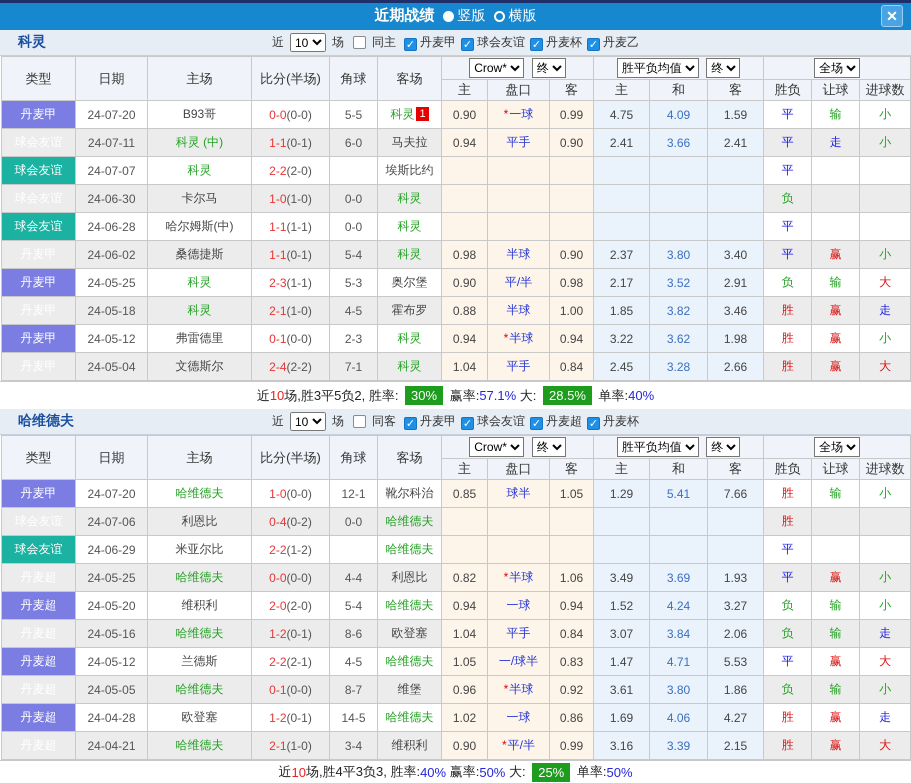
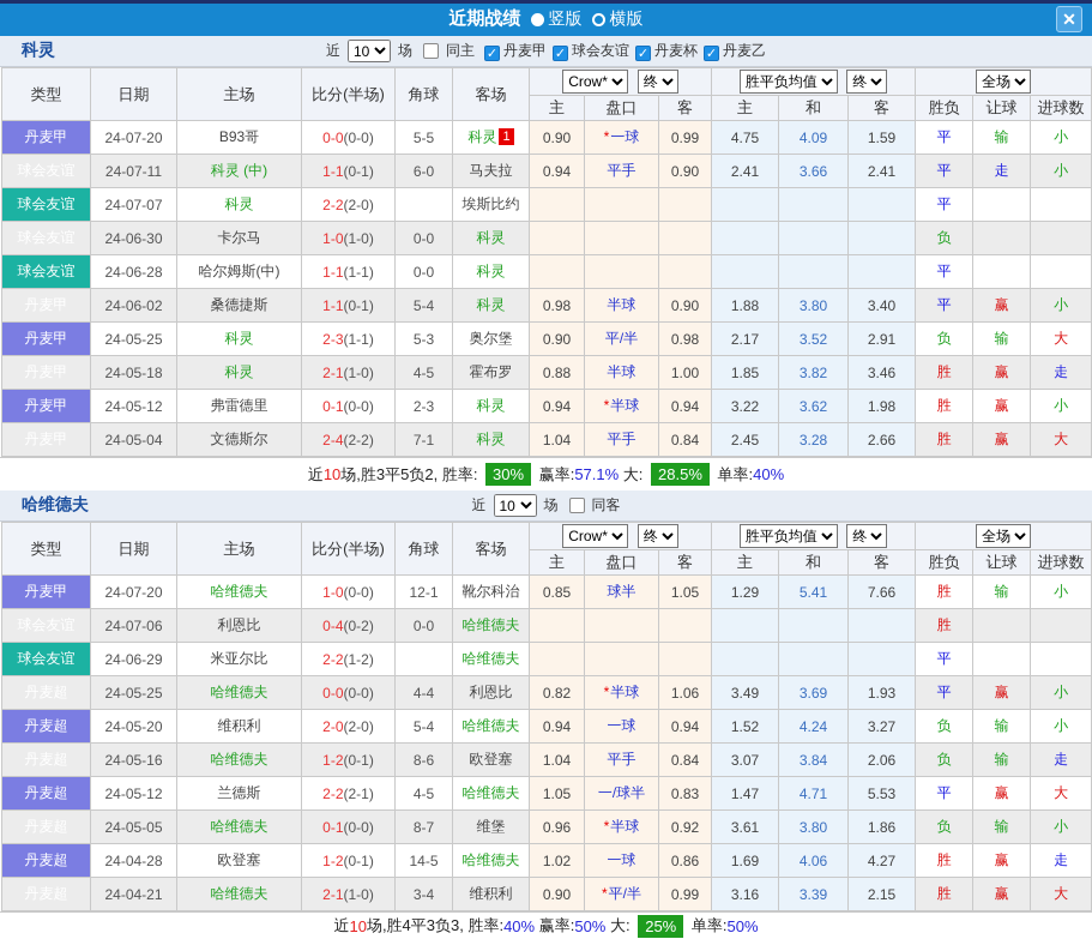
  近期战绩
  竖版
  横版
  ✕
  科灵
  近
  10
  场
  同主
  ✓ 丹麦甲 ✓ 球会友谊 ✓ 丹麦杯 ✓ 丹麦乙
  类型	日期	主场	比分(半场)	角球	客场	Crow* 终	胜平负均值 终	全场
  主	盘口	客	主	和	客	胜负	让球	进球数
  丹麦甲	24-07-20	B93哥	0-0(0-0)	5-5	科灵 1	0.90	*一球	0.99	4.75	4.09	1.59	平	输	小
  	24-07-11	科灵 (中)	1-1(0-1)	6-0	马夫拉	0.94	平手	0.90	2.41	3.66	2.41	平	走	小
  球会友谊	24-07-07	科灵	2-2(2-0)		埃斯比约							平
  	24-06-30	卡尔马	1-0(1-0)	0-0	科灵							负
  球会友谊	24-06-28	哈尔姆斯(中)	1-1(1-1)	0-0	科灵							平
- 	24-06-02	桑德捷斯	1-1(0-1)	5-4	科灵	0.98	半球	0.90	2.37	3.80	3.40	平	赢	小
+ 	24-06-02	桑德捷斯	1-1(0-1)	5-4	科灵	0.98	半球	0.90	1.88	3.80	3.40	平	赢	小
  丹麦甲	24-05-25	科灵	2-3(1-1)	5-3	奥尔堡	0.90	平/半	0.98	2.17	3.52	2.91	负	输	大
  	24-05-18	科灵	2-1(1-0)	4-5	霍布罗	0.88	半球	1.00	1.85	3.82	3.46	胜	赢	走
  丹麦甲	24-05-12	弗雷德里	0-1(0-0)	2-3	科灵	0.94	*半球	0.94	3.22	3.62	1.98	胜	赢	小
  	24-05-04	文德斯尔	2-4(2-2)	7-1	科灵	1.04	平手	0.84	2.45	3.28	2.66	胜	赢	大
  近
  10
  场,胜3平5负2, 胜率:
  30%
  赢率:
  57.1%
  大:
  28.5%
  单率:
  40%
  哈维德夫
  近
  10
  场
  同客
- ✓ 丹麦甲 ✓ 球会友谊 ✓ 丹麦超 ✓ 丹麦杯
  类型	日期	主场	比分(半场)	角球	客场	Crow* 终	胜平负均值 终	全场
  主	盘口	客	主	和	客	胜负	让球	进球数
  丹麦甲	24-07-20	哈维德夫	1-0(0-0)	12-1	靴尔科治	0.85	球半	1.05	1.29	5.41	7.66	胜	输	小
  	24-07-06	利恩比	0-4(0-2)	0-0	哈维德夫							胜
  球会友谊	24-06-29	米亚尔比	2-2(1-2)		哈维德夫							平
  	24-05-25	哈维德夫	0-0(0-0)	4-4	利恩比	0.82	*半球	1.06	3.49	3.69	1.93	平	赢	小
  丹麦超	24-05-20	维积利	2-0(2-0)	5-4	哈维德夫	0.94	一球	0.94	1.52	4.24	3.27	负	输	小
  	24-05-16	哈维德夫	1-2(0-1)	8-6	欧登塞	1.04	平手	0.84	3.07	3.84	2.06	负	输	走
  丹麦超	24-05-12	兰德斯	2-2(2-1)	4-5	哈维德夫	1.05	一/球半	0.83	1.47	4.71	5.53	平	赢	大
  	24-05-05	哈维德夫	0-1(0-0)	8-7	维堡	0.96	*半球	0.92	3.61	3.80	1.86	负	输	小
  丹麦超	24-04-28	欧登塞	1-2(0-1)	14-5	哈维德夫	1.02	一球	0.86	1.69	4.06	4.27	胜	赢	走
  	24-04-21	哈维德夫	2-1(1-0)	3-4	维积利	0.90	*平/半	0.99	3.16	3.39	2.15	胜	赢	大
  近
  10
  场,胜4平3负3, 胜率:
  40%
  赢率:
  50%
  大:
  25%
  单率:
  50%
